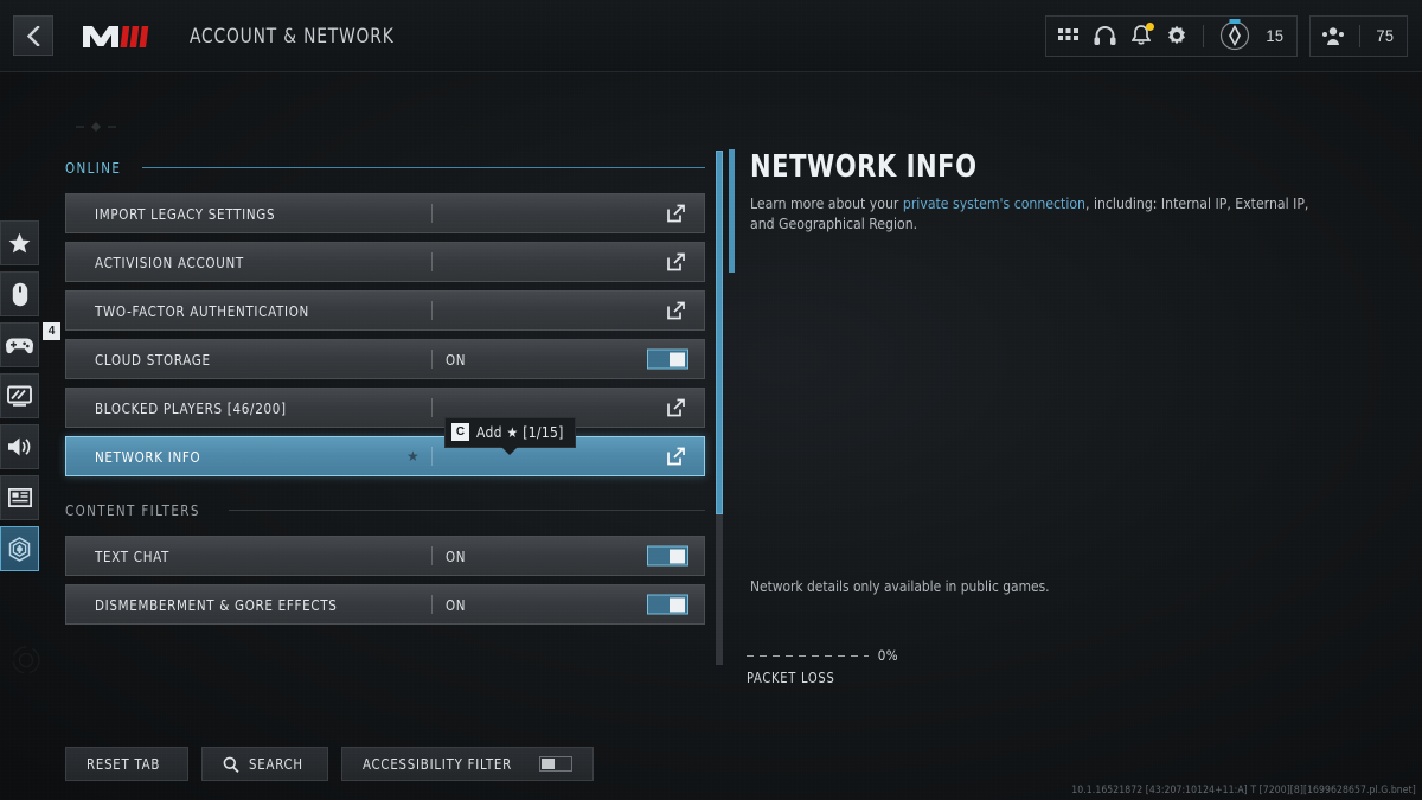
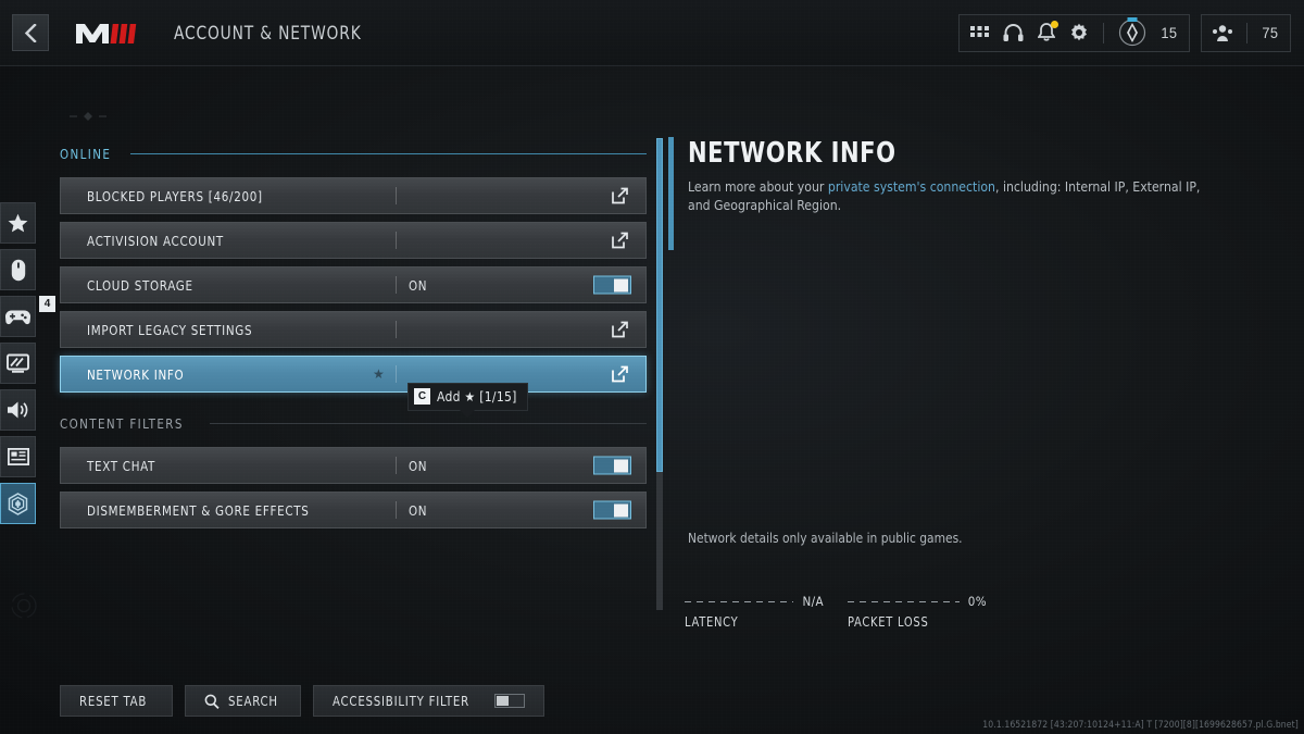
  ACCOUNT & NETWORK
  15
  75
  4
  ONLINE
- IMPORT LEGACY SETTINGS
+ BLOCKED PLAYERS [46/200]
  ACTIVISION ACCOUNT
- TWO-FACTOR AUTHENTICATION
  CLOUD STORAGE
  ON
- BLOCKED PLAYERS [46/200]
+ IMPORT LEGACY SETTINGS
  NETWORK INFO
  ★
  CONTENT FILTERS
  TEXT CHAT
  ON
  DISMEMBERMENT & GORE EFFECTS
  ON
  C
  Add ★ [1/15]
  NETWORK INFO
  Learn more about your private system's connection, including: Internal IP, External IP, and Geographical Region.
  Network details only available in public games.
+ N/A
+ LATENCY
  0%
  PACKET LOSS
  RESET TAB
  SEARCH
  ACCESSIBILITY FILTER
  10.1.16521872 [43:207:10124+11:A] T [7200][8][1699628657.pl.G.bnet]
